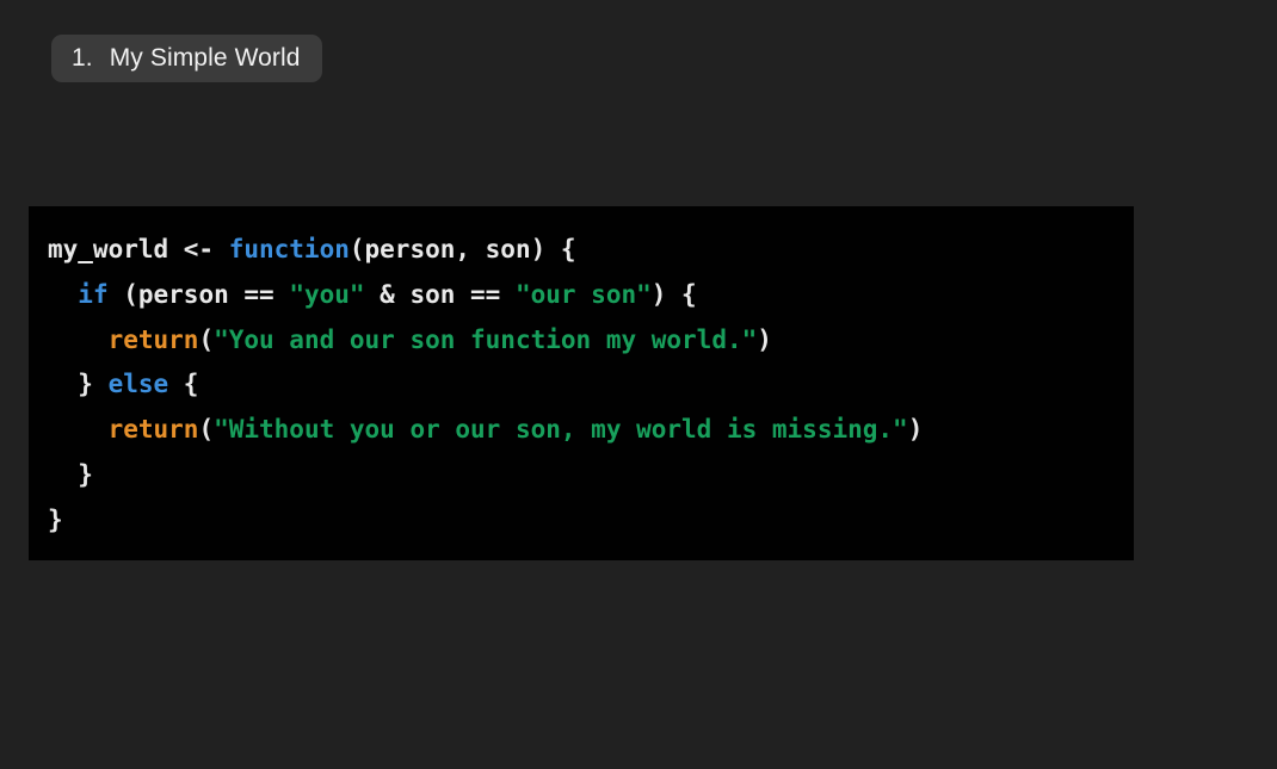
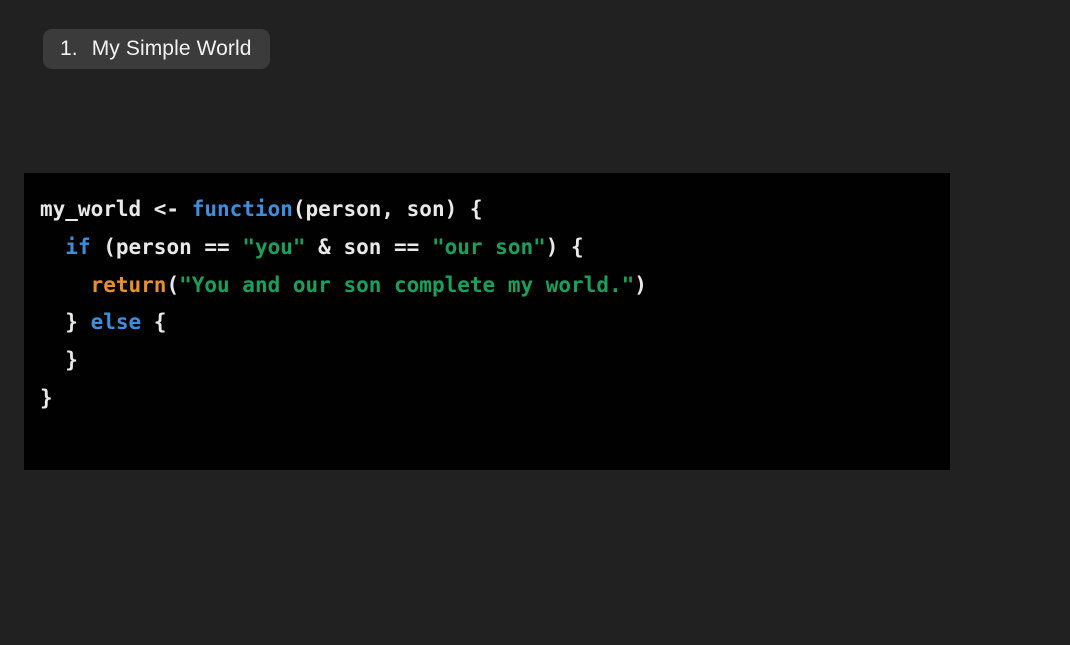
  1.
  My Simple World
  my_world <- function(person, son) {
  if (person == "you" & son == "our son") {
- return("You and our son function my world.")
+ return("You and our son complete my world.")
  } else {
- return("Without you or our son, my world is missing.")
  }
  }
